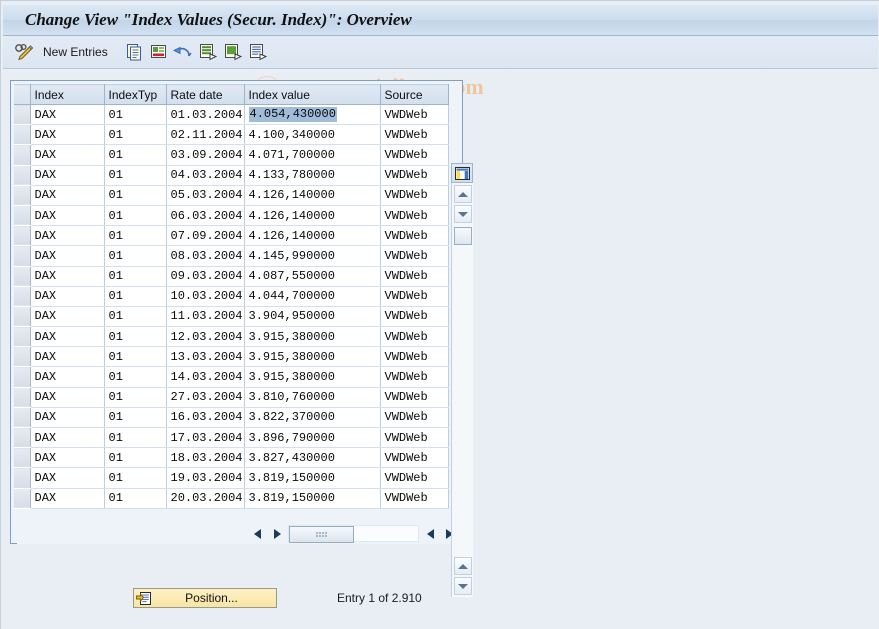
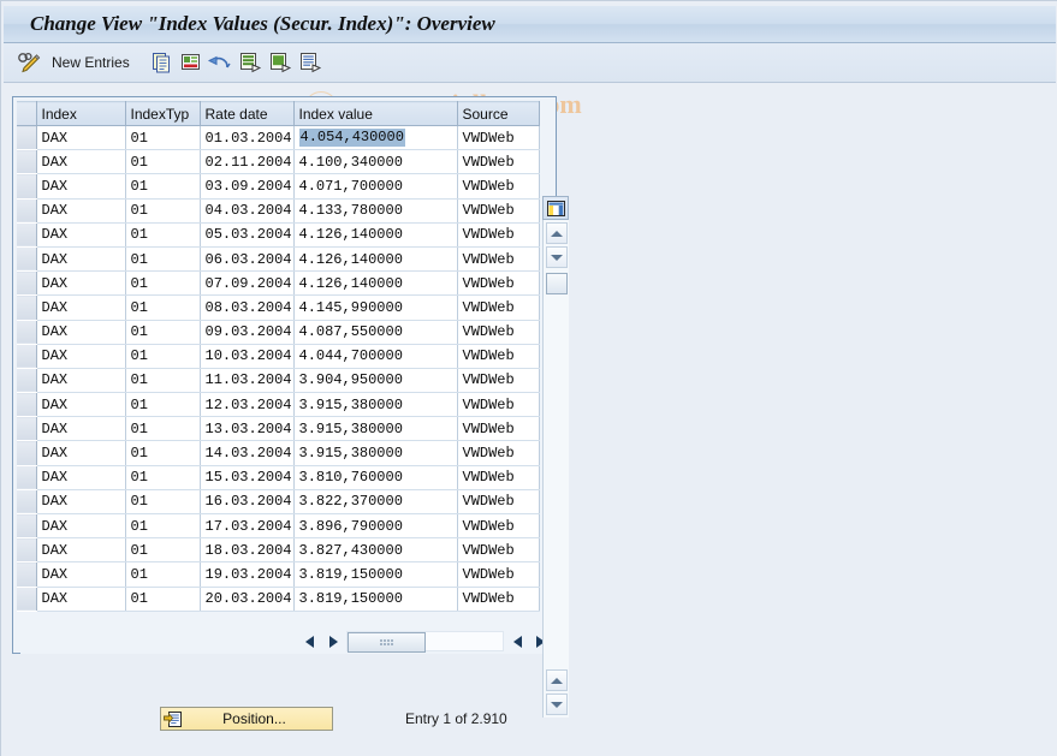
  Change View "Index Values (Secur. Index)": Overview
  New Entries
  	Index	IndexTyp	Rate date	Index value	Source
  	DAX	01	01.03.2004	4.054,430000	VWDWeb
  	DAX	01	02.11.2004	4.100,340000	VWDWeb
  	DAX	01	03.09.2004	4.071,700000	VWDWeb
  	DAX	01	04.03.2004	4.133,780000	VWDWeb
  	DAX	01	05.03.2004	4.126,140000	VWDWeb
  	DAX	01	06.03.2004	4.126,140000	VWDWeb
  	DAX	01	07.09.2004	4.126,140000	VWDWeb
  	DAX	01	08.03.2004	4.145,990000	VWDWeb
  	DAX	01	09.03.2004	4.087,550000	VWDWeb
  	DAX	01	10.03.2004	4.044,700000	VWDWeb
  	DAX	01	11.03.2004	3.904,950000	VWDWeb
  	DAX	01	12.03.2004	3.915,380000	VWDWeb
  	DAX	01	13.03.2004	3.915,380000	VWDWeb
  	DAX	01	14.03.2004	3.915,380000	VWDWeb
- 	DAX	01	27.03.2004	3.810,760000	VWDWeb
+ 	DAX	01	15.03.2004	3.810,760000	VWDWeb
  	DAX	01	16.03.2004	3.822,370000	VWDWeb
  	DAX	01	17.03.2004	3.896,790000	VWDWeb
  	DAX	01	18.03.2004	3.827,430000	VWDWeb
  	DAX	01	19.03.2004	3.819,150000	VWDWeb
  	DAX	01	20.03.2004	3.819,150000	VWDWeb
  Position...
  Entry 1 of 2.910
